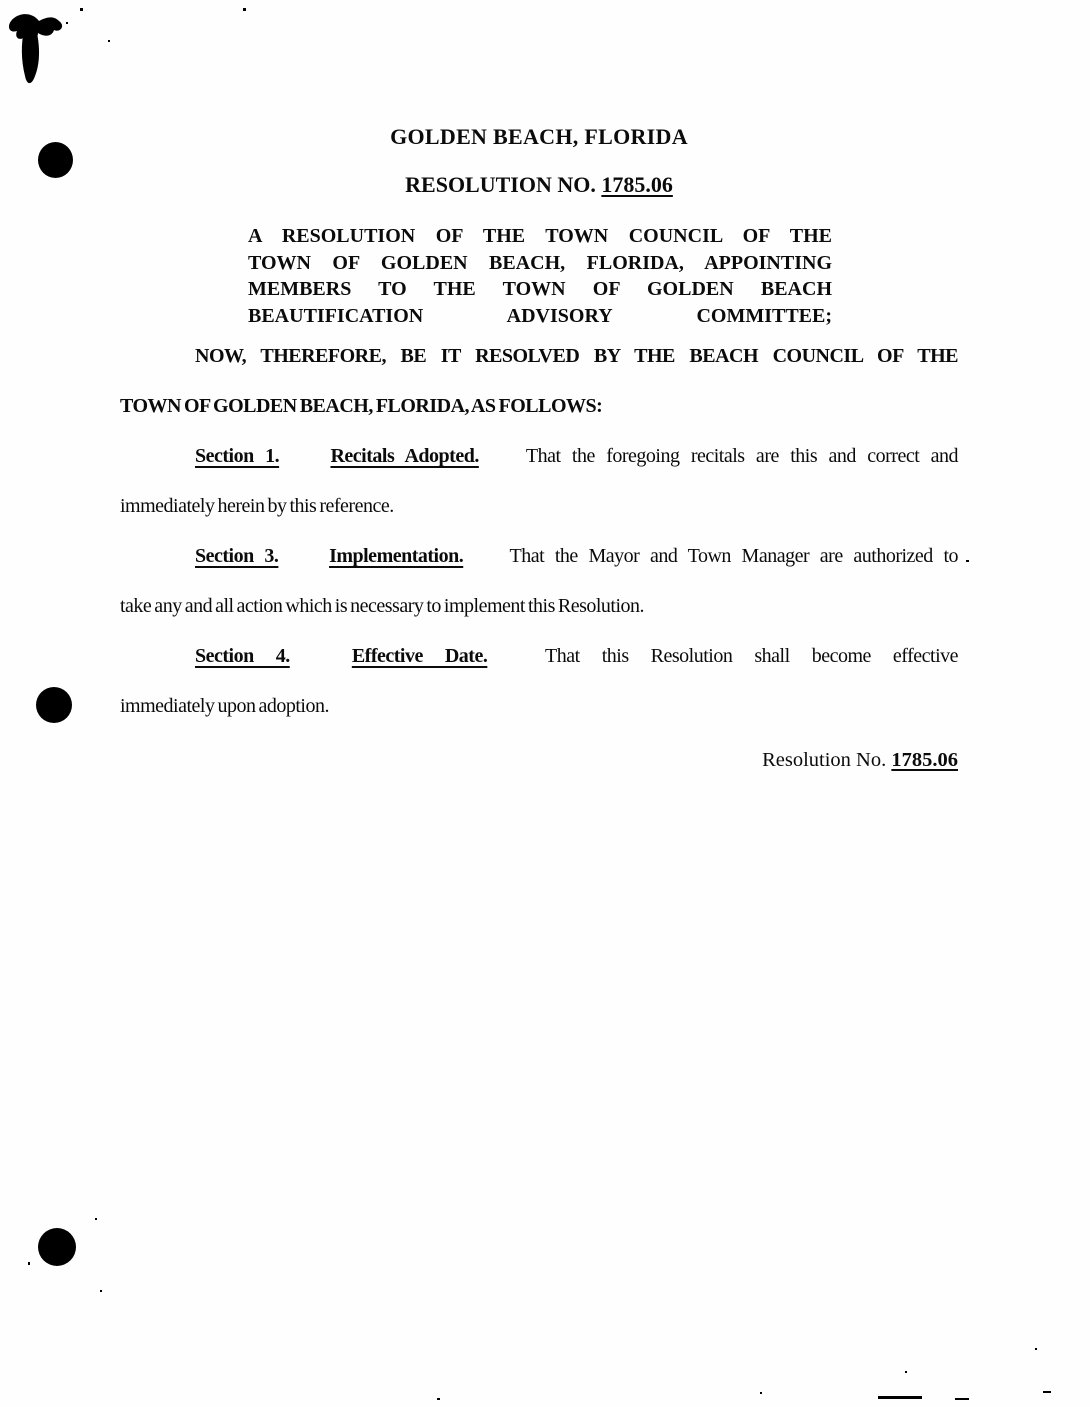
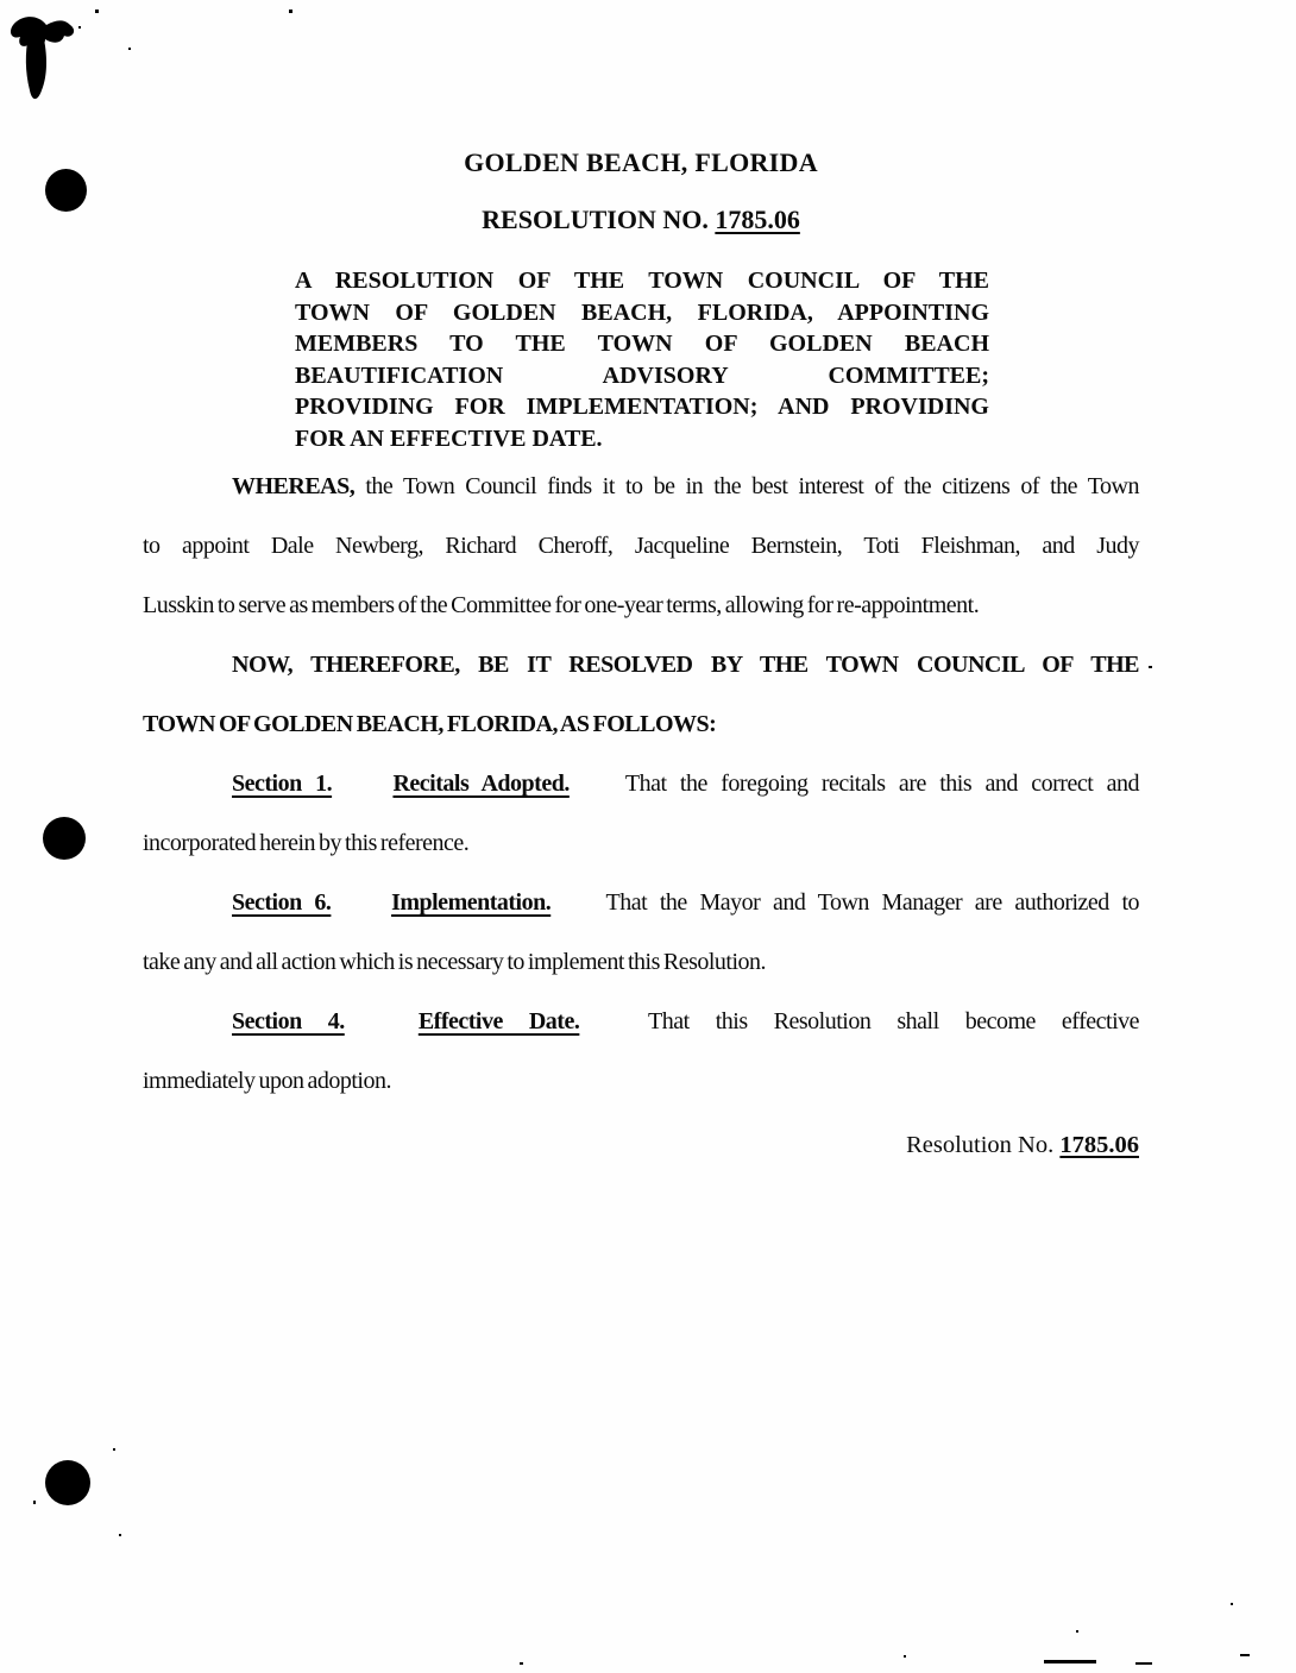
  GOLDEN BEACH, FLORIDA
  RESOLUTION NO. 1785.06
  A RESOLUTION OF THE TOWN COUNCIL OF THE
  TOWN OF GOLDEN BEACH, FLORIDA, APPOINTING
  MEMBERS TO THE TOWN OF GOLDEN BEACH
  BEAUTIFICATION ADVISORY COMMITTEE;
+ PROVIDING FOR IMPLEMENTATION; AND PROVIDING
+ FOR AN EFFECTIVE DATE.
+ WHEREAS, the Town Council finds it to be in the best interest of the citizens of the Town
+ to appoint Dale Newberg, Richard Cheroff, Jacqueline Bernstein, Toti Fleishman, and Judy
+ Lusskin to serve as members of the Committee for one-year terms, allowing for re-appointment.
- NOW, THEREFORE, BE IT RESOLVED BY THE BEACH COUNCIL OF THE
+ NOW, THEREFORE, BE IT RESOLVED BY THE TOWN COUNCIL OF THE
  TOWN OF GOLDEN BEACH, FLORIDA, AS FOLLOWS:
  Section 1. Recitals Adopted. That the foregoing recitals are this and correct and
- immediately herein by this reference.
+ incorporated herein by this reference.
- Section 3. Implementation. That the Mayor and Town Manager are authorized to
+ Section 6. Implementation. That the Mayor and Town Manager are authorized to
  take any and all action which is necessary to implement this Resolution.
  Section 4. Effective Date. That this Resolution shall become effective
  immediately upon adoption.
  Resolution No. 1785.06
